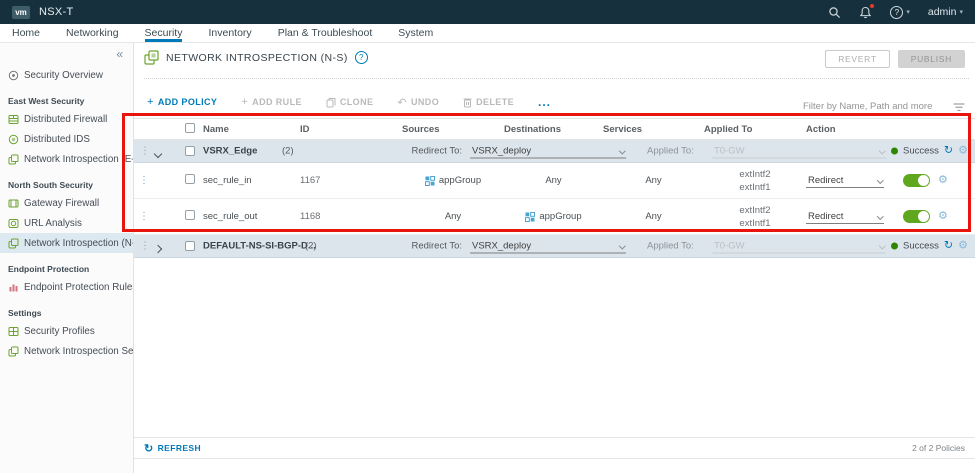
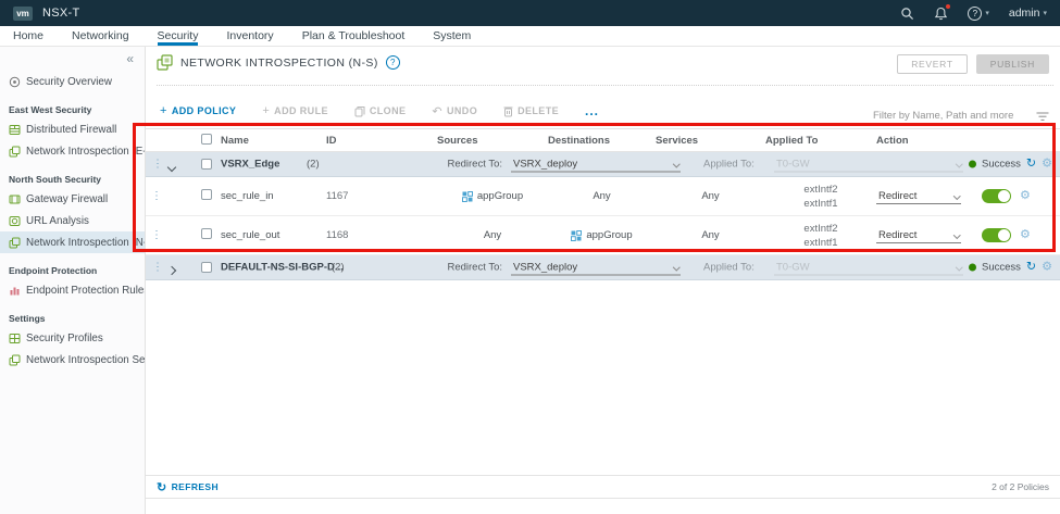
  vm
  NSX-T
  ?
  admin
  Home
  Networking
  Security
  Inventory
  Plan & Troubleshoot
  System
  «
  Security Overview
  East West Security
  Distributed Firewall
- Distributed IDS
  Network Introspection (E-
  North South Security
  Gateway Firewall
  URL Analysis
  Network Introspection (N
  Endpoint Protection
  Endpoint Protection Rule
  Settings
  Security Profiles
  Network Introspection Se
  NETWORK INTROSPECTION (N-S)
  ?
  REVERT
  PUBLISH
  +
  ADD POLICY
  +
  ADD RULE
  CLONE
  ↶
  UNDO
  DELETE
  ...
  Filter by Name, Path and more
  Name
  ID
  Sources
  Destinations
  Services
  Applied To
  Action
  ⋮
  VSRX_Edge
  (2)
  Redirect To:
  VSRX_deploy
  Applied To:
  T0-GW
  Success
  ↻
  ⚙
  ⋮
  sec_rule_in
  1167
  appGroup
  Any
  Any
  extIntf2
  extIntf1
  Redirect
  ⚙
  ⋮
  sec_rule_out
  1168
  Any
  appGroup
  Any
  extIntf2
  extIntf1
  Redirect
  ⚙
  ⋮
  DEFAULT-NS-SI-BGP-D...
  (2)
  Redirect To:
  VSRX_deploy
  Applied To:
  T0-GW
  Success
  ↻
  ⚙
  ↻
  REFRESH
  2 of 2 Policies
